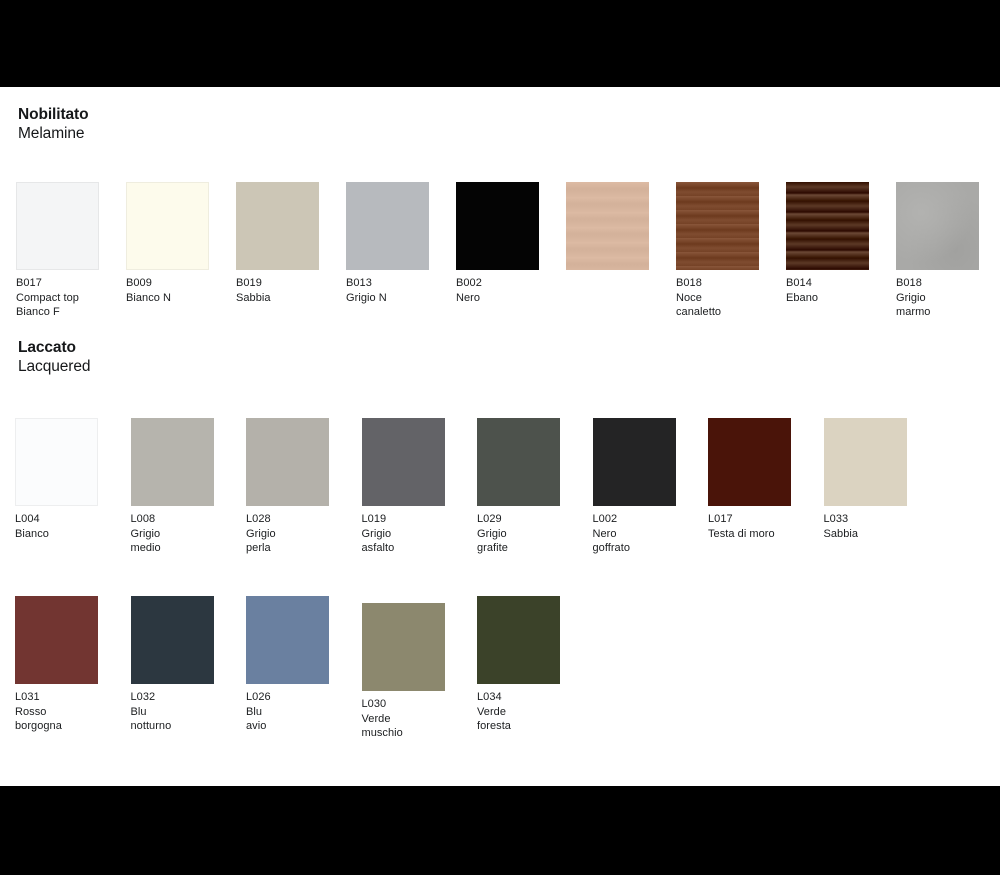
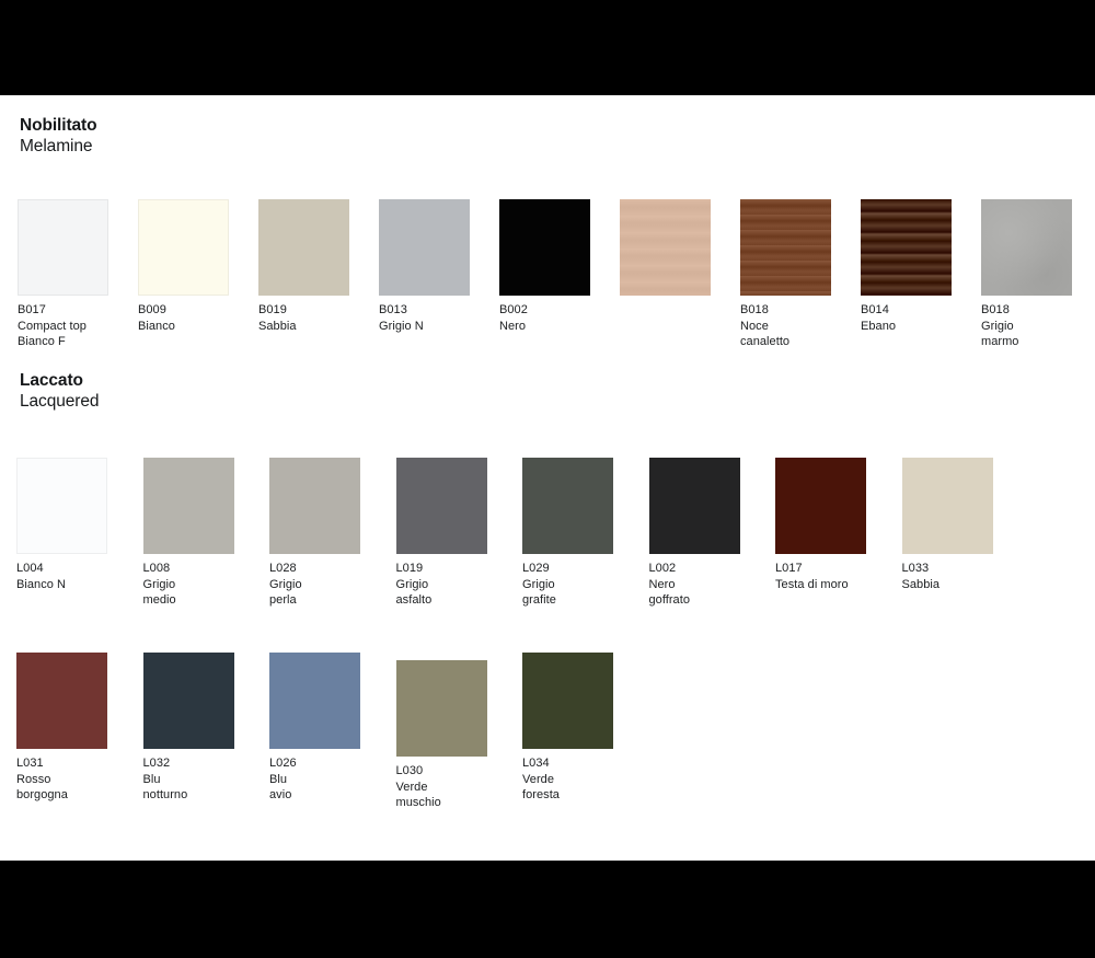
  Nobilitato
  Melamine
  B017
  Compact top
  Bianco F
  B009
- Bianco N
+ Bianco
  B019
  Sabbia
  B013
  Grigio N
  B002
  Nero
  B018
  Noce
  canaletto
  B014
  Ebano
  B018
  Grigio
  marmo
  Laccato
  Lacquered
  L004
- Bianco
+ Bianco N
  L008
  Grigio
  medio
  L028
  Grigio
  perla
  L019
  Grigio
  asfalto
  L029
  Grigio
  grafite
  L002
  Nero
  goffrato
  L017
  Testa di moro
  L033
  Sabbia
  L031
  Rosso
  borgogna
  L032
  Blu
  notturno
  L026
  Blu
  avio
  L030
  Verde
  muschio
  L034
  Verde
  foresta
